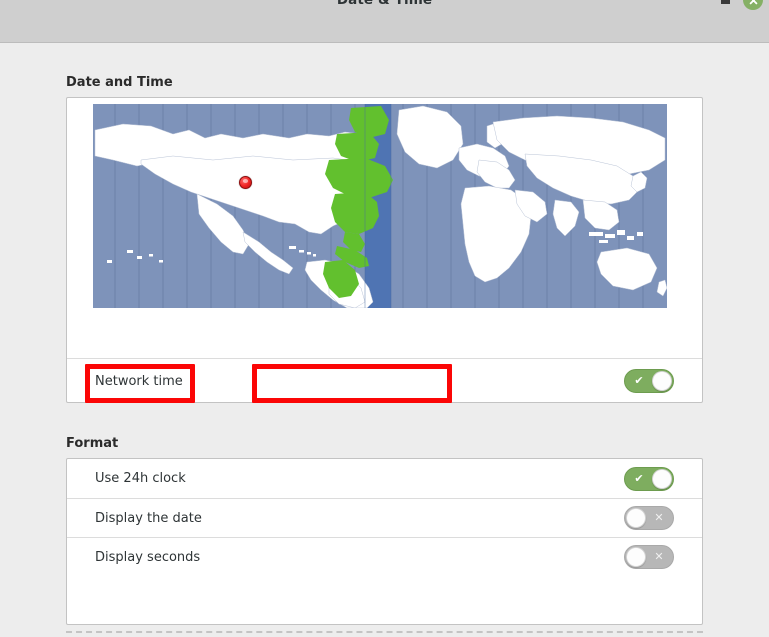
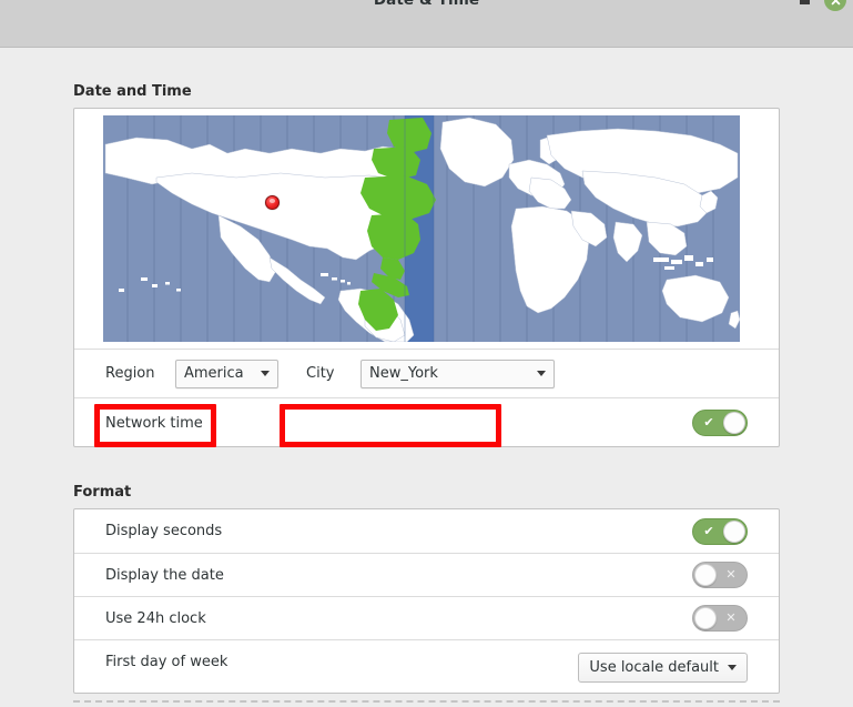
  Date & Time
  Date and Time
+ Region
+ America
+ City
+ New_York
  Network time
  ✔
  Format
- Use 24h clock
+ Display seconds
  ✔
  Display the date
  ✕
- Display seconds
+ Use 24h clock
  ✕
+ First day of week
+ Use locale default
